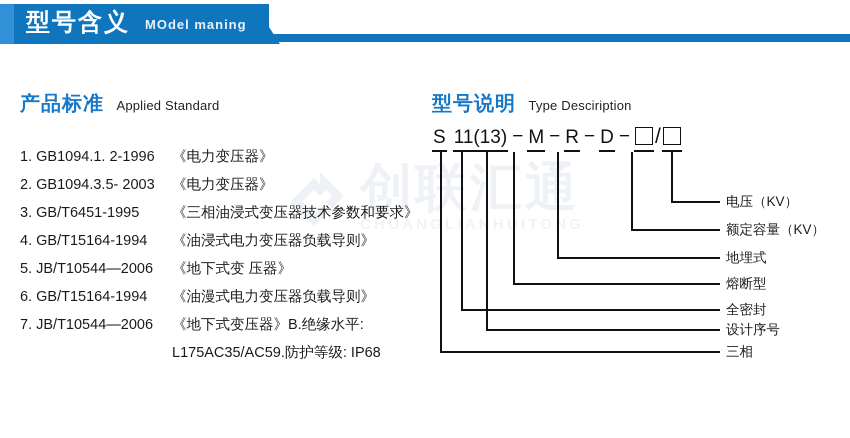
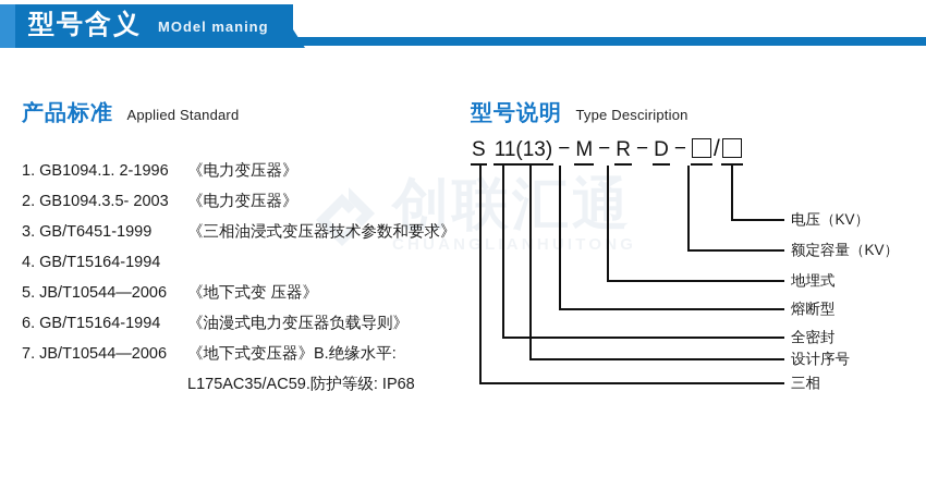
  创联汇通
  CHUANGLANHITONG
  型号含义
  MOdel maning
  产品标准 Applied Standard
  1. GB1094.1. 2-1996
  《电力变压器》
  2. GB1094.3.5- 2003
  《电力变压器》
- 3. GB/T6451-1995
+ 3. GB/T6451-1999
  《三相油浸式变压器技术参数和要求》
  4. GB/T15164-1994
- 《油浸式电力变压器负载导则》
  5. JB/T10544—2006
  《地下式变 压器》
  6. GB/T15164-1994
  《油漫式电力变压器负载导则》
  7. JB/T10544—2006
  《地下式变压器》B.绝缘水平:
  L175AC35/AC59.防护等级: IP68
  型号说明 Type Desciription
  S
  11(13)
  −
  M
  −
  R
  −
  D
  −
  /
  电压（KV）
  额定容量（KV）
  地埋式
  熔断型
  全密封
  设计序号
  三相
